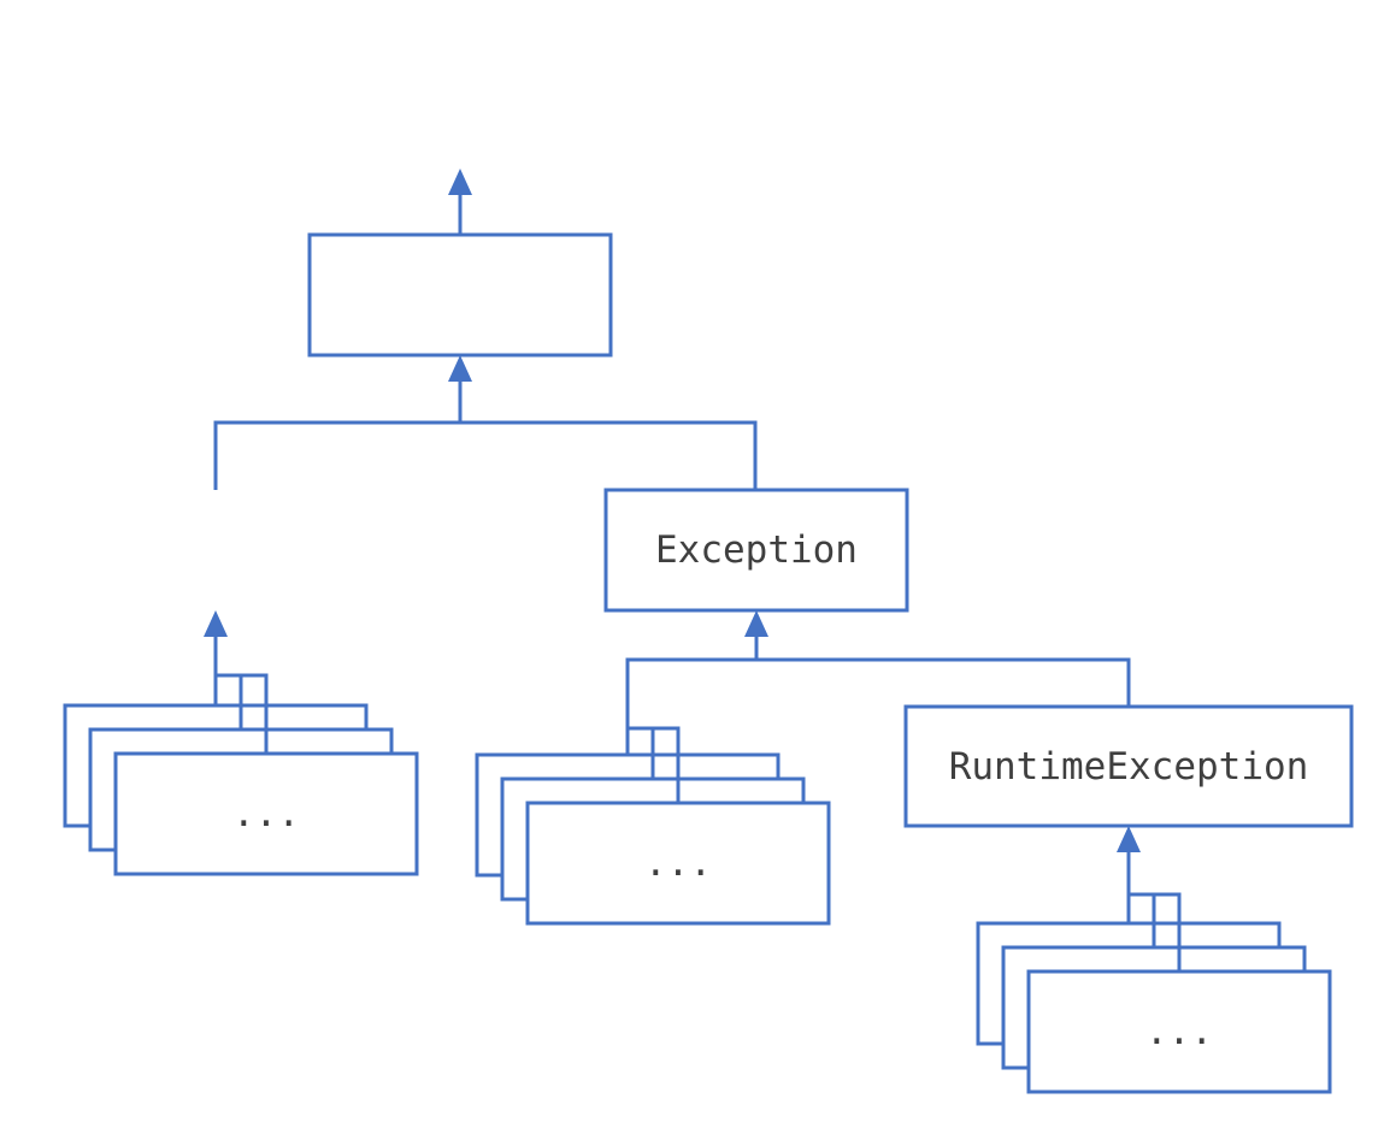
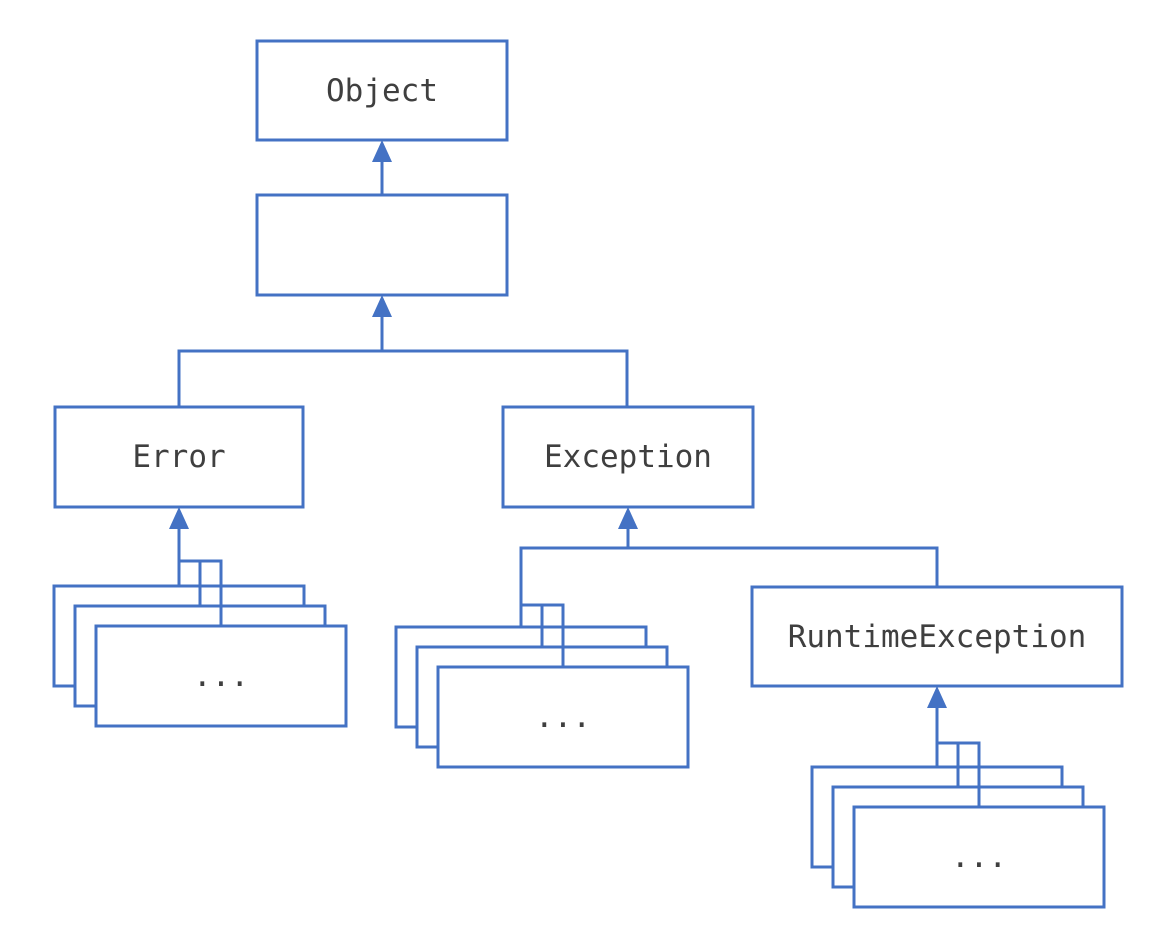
+ Object
+ Error
  Exception
  RuntimeException
  ...
  ...
  ...
